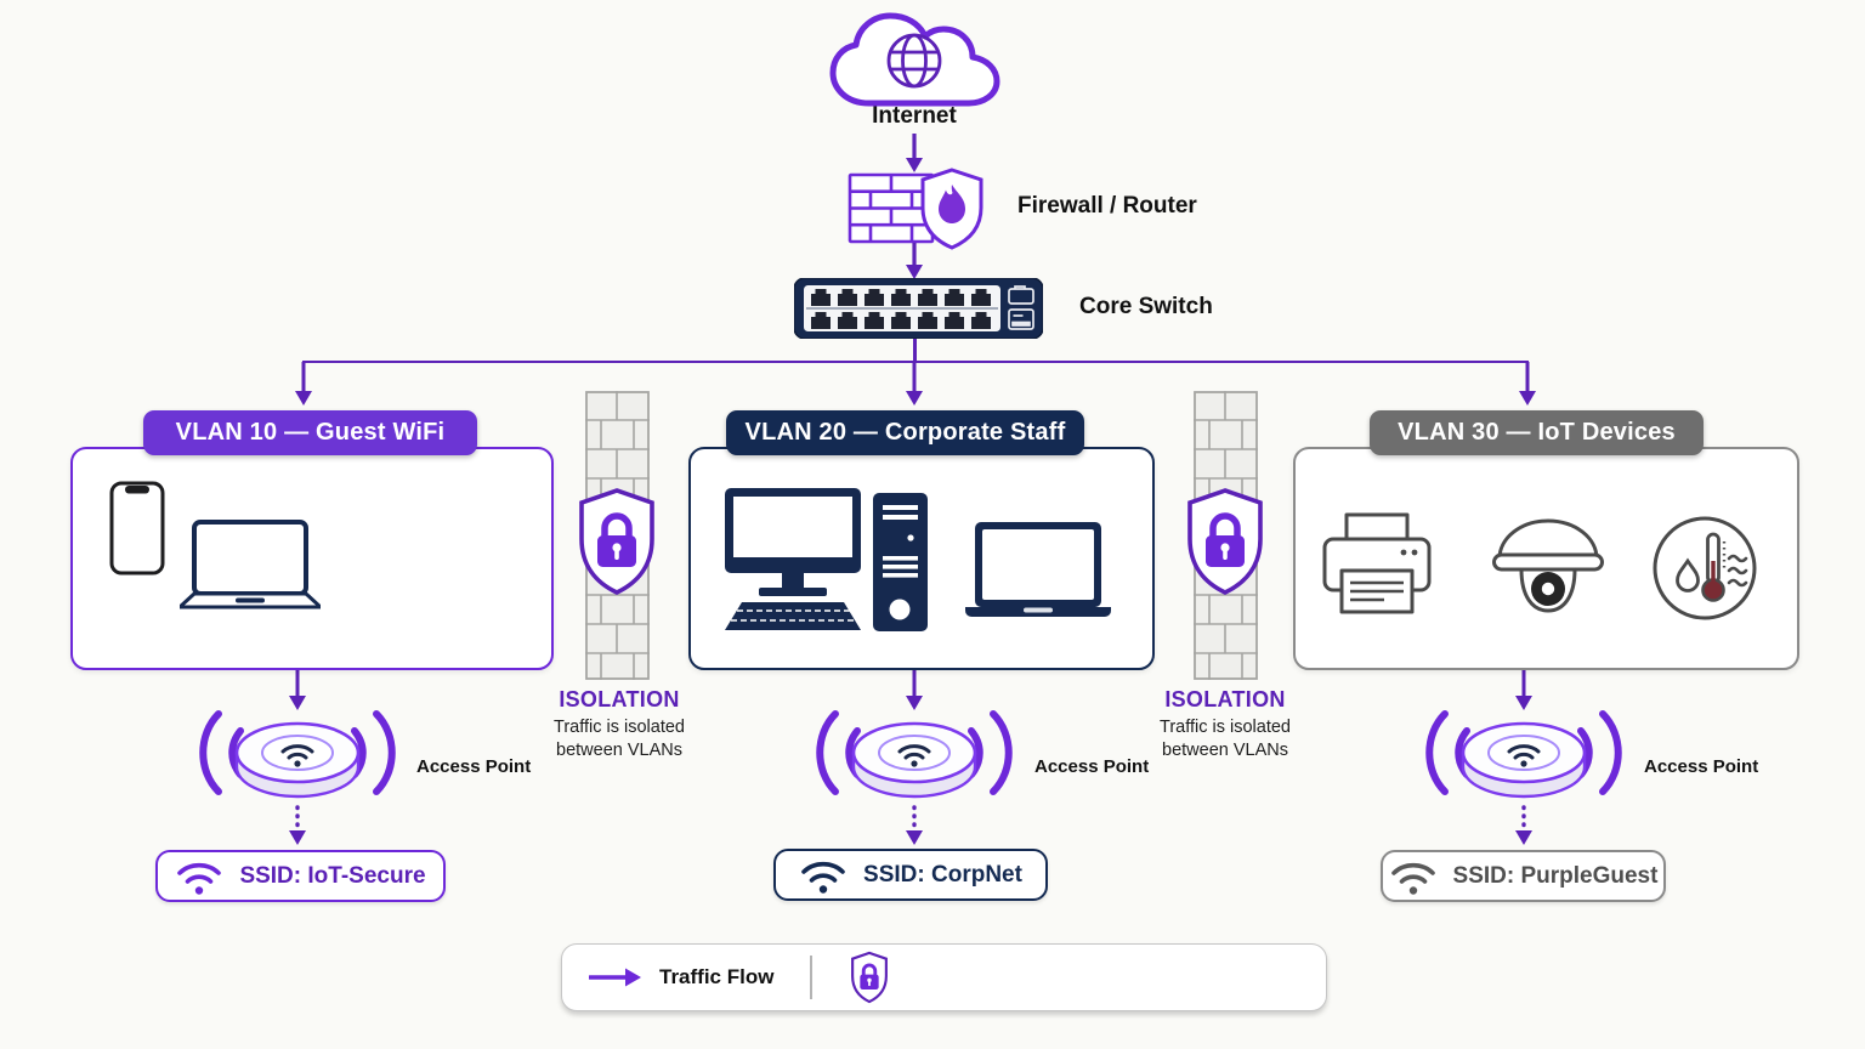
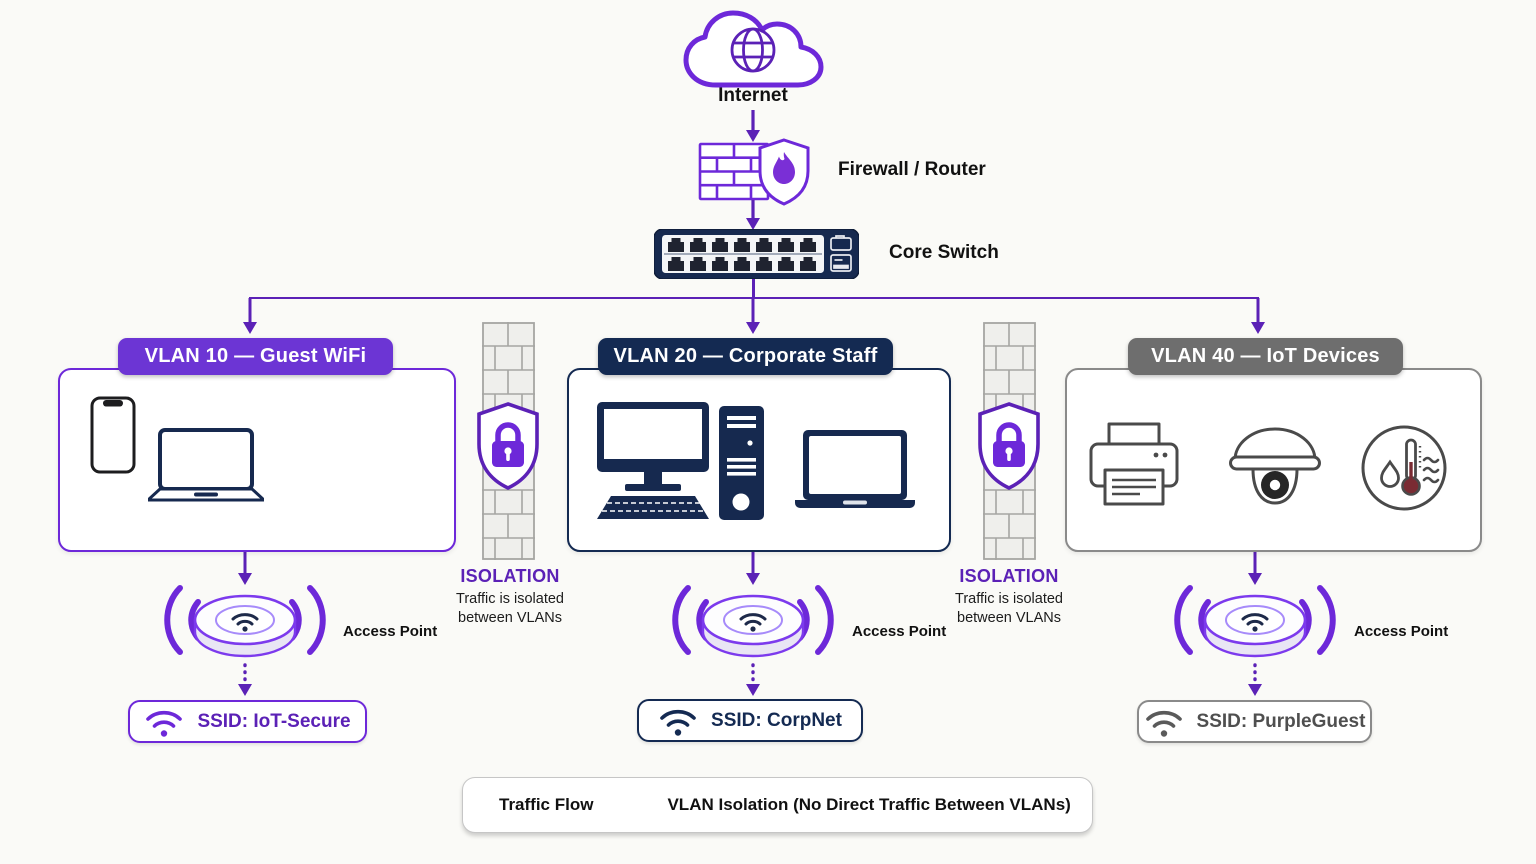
  Internet
  Firewall / Router
  Core Switch
  VLAN 10 — Guest WiFi
  ISOLATION
  Traffic is isolated
  between VLANs
  VLAN 20 — Corporate Staff
  ISOLATION
  Traffic is isolated
  between VLANs
- VLAN 30 — IoT Devices
+ VLAN 40 — IoT Devices
  Access Point
  Access Point
  Access Point
  SSID: IoT-Secure
  SSID: CorpNet
  SSID: PurpleGuest
  Traffic Flow
+ VLAN Isolation (No Direct Traffic Between VLANs)
